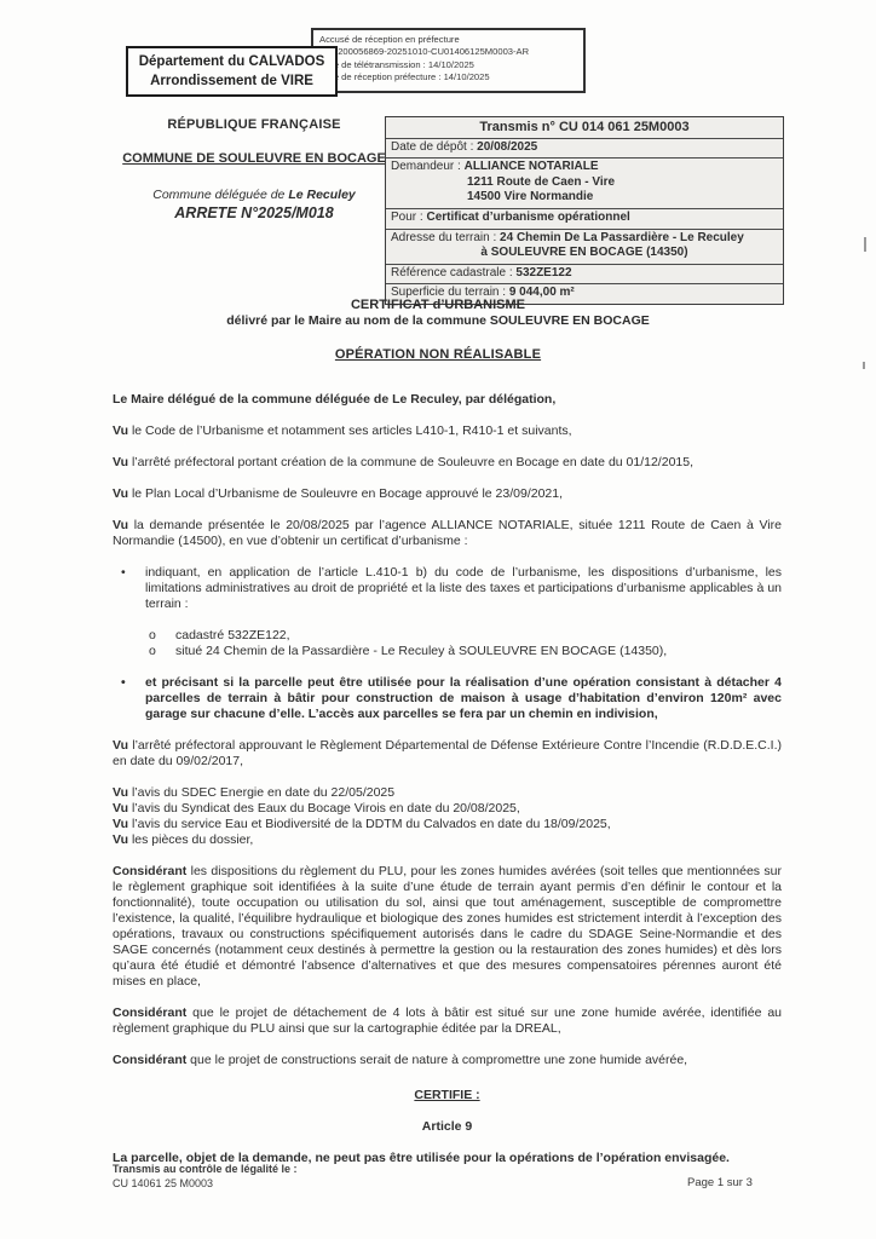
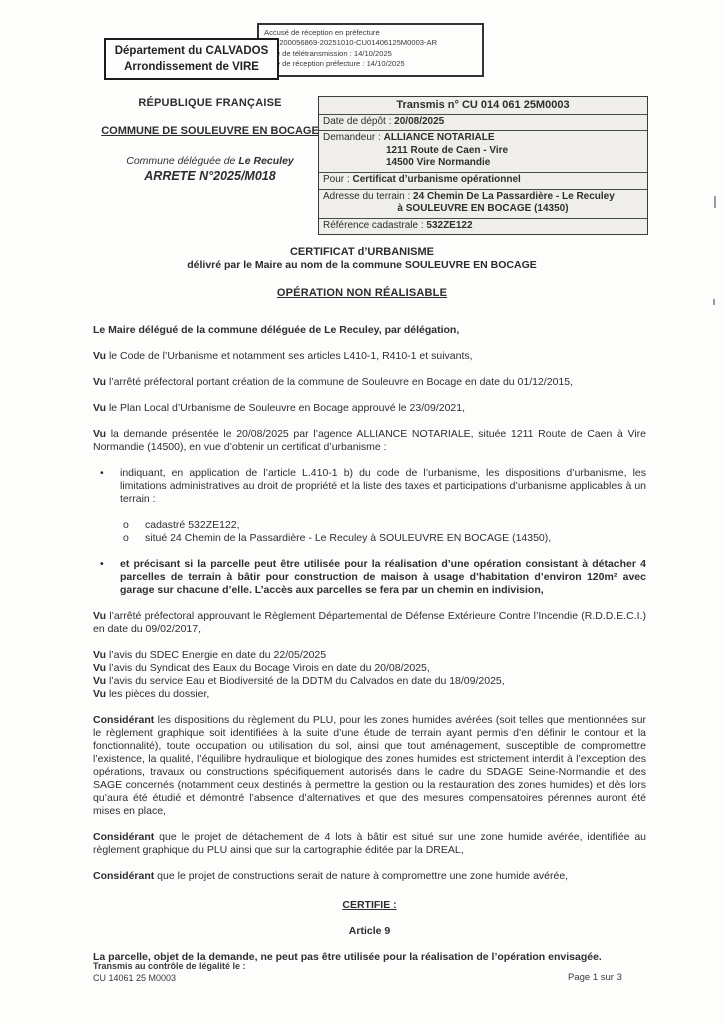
  Département du CALVADOS
  Arrondissement de VIRE
  Accusé de réception en préfecture
  200056869-20251010-CU01406125M0003-AR
  de télétransmission : 14/10/2025
  de réception préfecture : 14/10/2025
  RÉPUBLIQUE FRANÇAISE
  COMMUNE DE SOULEUVRE EN BOCAGE
  Commune déléguée de Le Reculey
  ARRETE N°2025/M018
  Transmis n° CU 014 061 25M0003
  Date de dépôt : 20/08/2025
  Demandeur : ALLIANCE NOTARIALE
  1211 Route de Caen - Vire
  14500 Vire Normandie
  Pour : Certificat d’urbanisme opérationnel
  Adresse du terrain : 24 Chemin De La Passardière - Le Reculey
  à SOULEUVRE EN BOCAGE (14350)
  Référence cadastrale : 532ZE122
- Superficie du terrain : 9 044,00 m²
  CERTIFICAT d’URBANISME
  délivré par le Maire au nom de la commune SOULEUVRE EN BOCAGE
  OPÉRATION NON RÉALISABLE
  Le Maire délégué de la commune déléguée de Le Reculey, par délégation,
  Vu le Code de l’Urbanisme et notamment ses articles L410-1, R410-1 et suivants,
  Vu l’arrêté préfectoral portant création de la commune de Souleuvre en Bocage en date du 01/12/2015,
  Vu le Plan Local d’Urbanisme de Souleuvre en Bocage approuvé le 23/09/2021,
  Vu la demande présentée le 20/08/2025 par l’agence ALLIANCE NOTARIALE, située 1211 Route de Caen à Vire Normandie (14500), en vue d’obtenir un certificat d’urbanisme :
  •
  indiquant, en application de l’article L.410-1 b) du code de l’urbanisme, les dispositions d’urbanisme, les limitations administratives au droit de propriété et la liste des taxes et participations d’urbanisme applicables à un terrain :
  o
  cadastré 532ZE122,
  o
  situé 24 Chemin de la Passardière - Le Reculey à SOULEUVRE EN BOCAGE (14350),
  •
  et précisant si la parcelle peut être utilisée pour la réalisation d’une opération consistant à détacher 4 parcelles de terrain à bâtir pour construction de maison à usage d’habitation d’environ 120m² avec garage sur chacune d’elle. L’accès aux parcelles se fera par un chemin en indivision,
  Vu l’arrêté préfectoral approuvant le Règlement Départemental de Défense Extérieure Contre l’Incendie (R.D.D.E.C.I.) en date du 09/02/2017,
  Vu l’avis du SDEC Energie en date du 22/05/2025
  Vu l’avis du Syndicat des Eaux du Bocage Virois en date du 20/08/2025,
  Vu l’avis du service Eau et Biodiversité de la DDTM du Calvados en date du 18/09/2025,
  Vu les pièces du dossier,
  Considérant les dispositions du règlement du PLU, pour les zones humides avérées (soit telles que mentionnées sur le règlement graphique soit identifiées à la suite d’une étude de terrain ayant permis d’en définir le contour et la fonctionnalité), toute occupation ou utilisation du sol, ainsi que tout aménagement, susceptible de compromettre l’existence, la qualité, l’équilibre hydraulique et biologique des zones humides est strictement interdit à l’exception des opérations, travaux ou constructions spécifiquement autorisés dans le cadre du SDAGE Seine-Normandie et des SAGE concernés (notamment ceux destinés à permettre la gestion ou la restauration des zones humides) et dès lors qu’aura été étudié et démontré l’absence d’alternatives et que des mesures compensatoires pérennes auront été mises en place,
  Considérant que le projet de détachement de 4 lots à bâtir est situé sur une zone humide avérée, identifiée au règlement graphique du PLU ainsi que sur la cartographie éditée par la DREAL,
  Considérant que le projet de constructions serait de nature à compromettre une zone humide avérée,
  CERTIFIE :
  Article 9
- La parcelle, objet de la demande, ne peut pas être utilisée pour la opérations de l’opération envisagée.
+ La parcelle, objet de la demande, ne peut pas être utilisée pour la réalisation de l’opération envisagée.
  Transmis au contrôle de légalité le :
  CU 14061 25 M0003
  Page 1 sur 3
